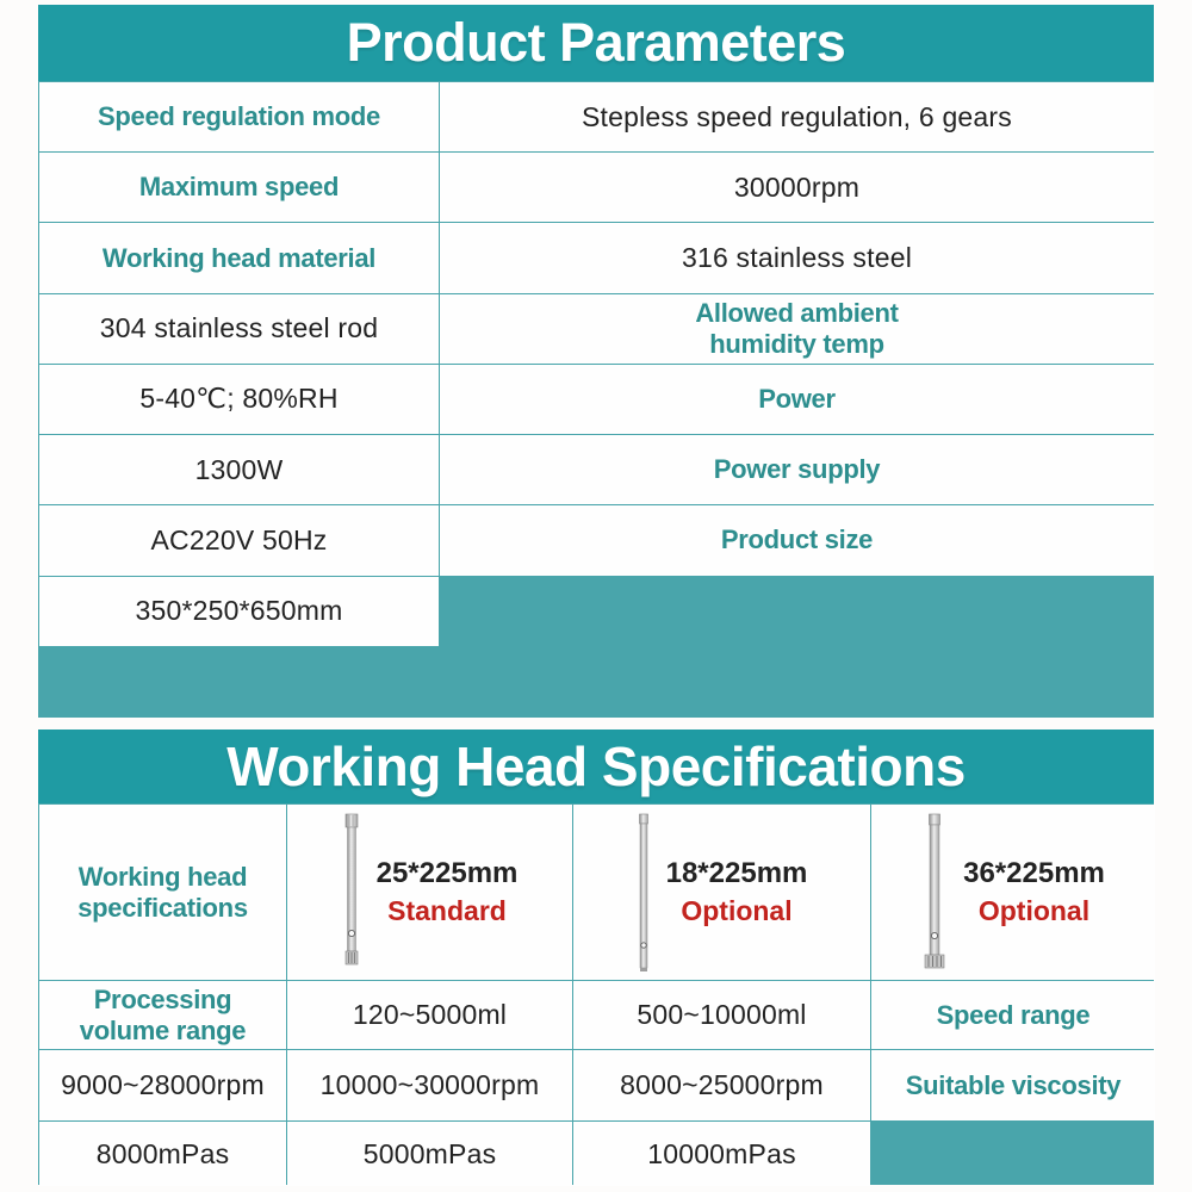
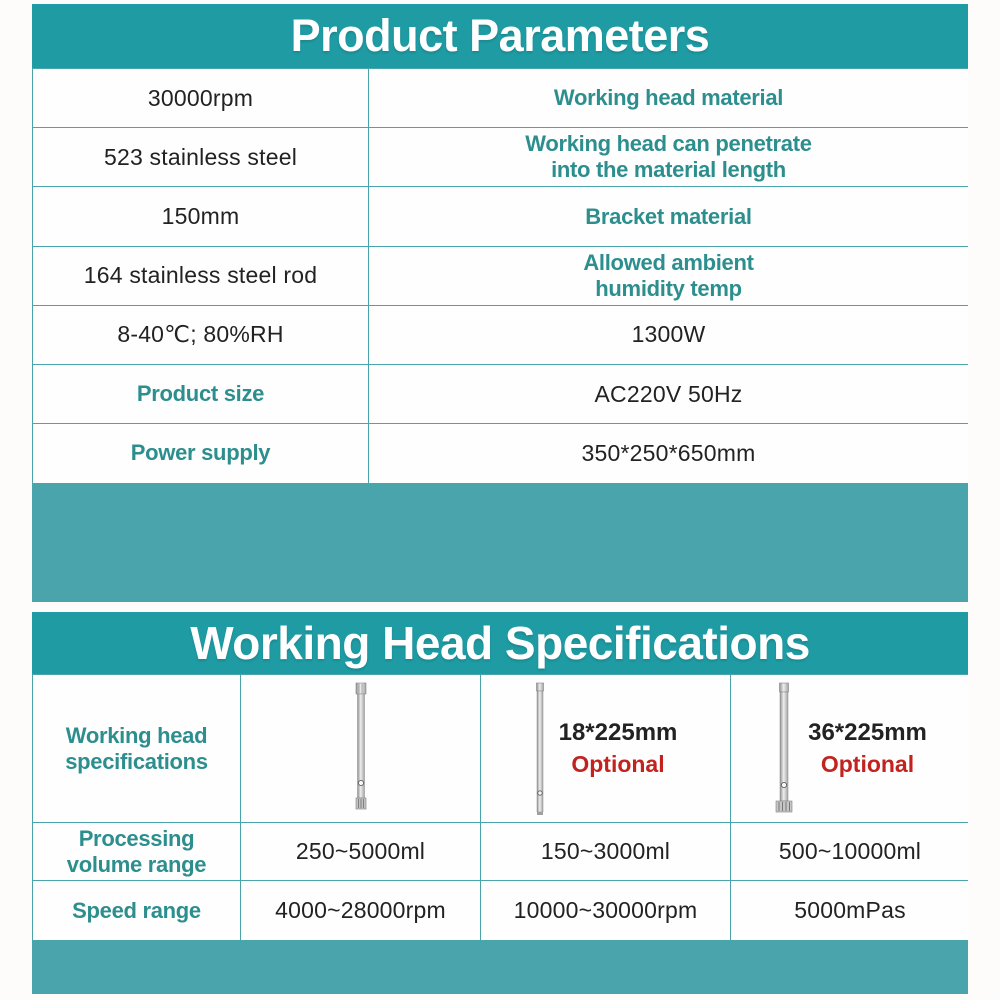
  Product Parameters
- Speed regulation mode
- Stepless speed regulation, 6 gears
- Maximum speed
  30000rpm
  Working head material
- 316 stainless steel
+ 523 stainless steel
+ Working head can penetrate
+ into the material length
+ 150mm
+ Bracket material
- 304 stainless steel rod
+ 164 stainless steel rod
  Allowed ambient
  humidity temp
- 5-40℃; 80%RH
+ 8-40℃; 80%RH
- Power
  1300W
- Power supply
+ Product size
  AC220V 50Hz
- Product size
+ Power supply
  350*250*650mm
  Working Head Specifications
  Working head
  specifications
- 25*225mm
- Standard
  18*225mm
  Optional
  36*225mm
  Optional
  Processing
  volume range
- 120~5000ml
+ 250~5000ml
+ 150~3000ml
  500~10000ml
  Speed range
- 9000~28000rpm
+ 4000~28000rpm
  10000~30000rpm
- 8000~25000rpm
- Suitable viscosity
- 8000mPas
  5000mPas
- 10000mPas
